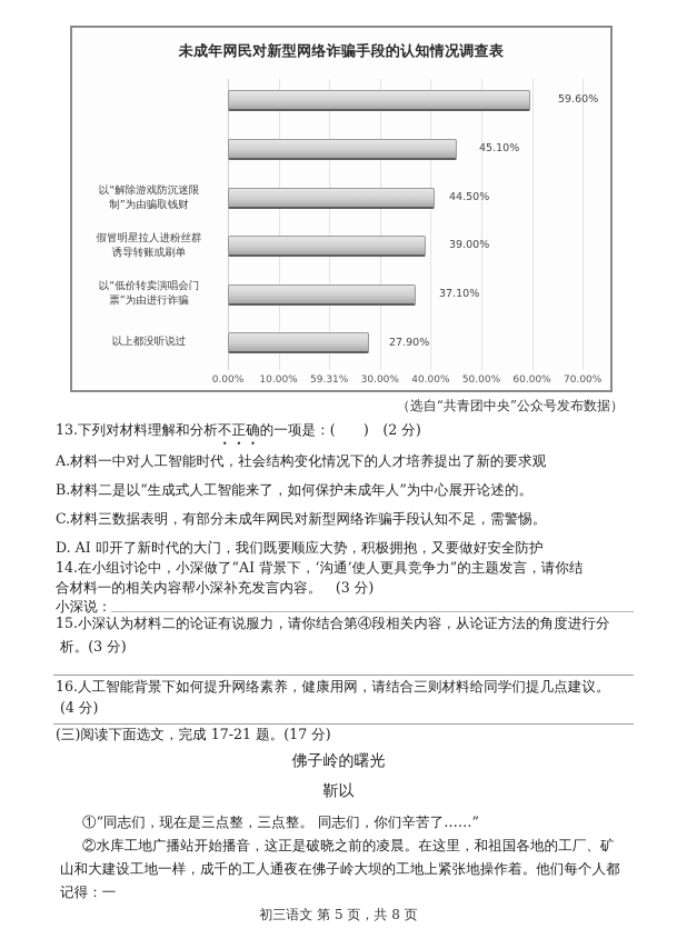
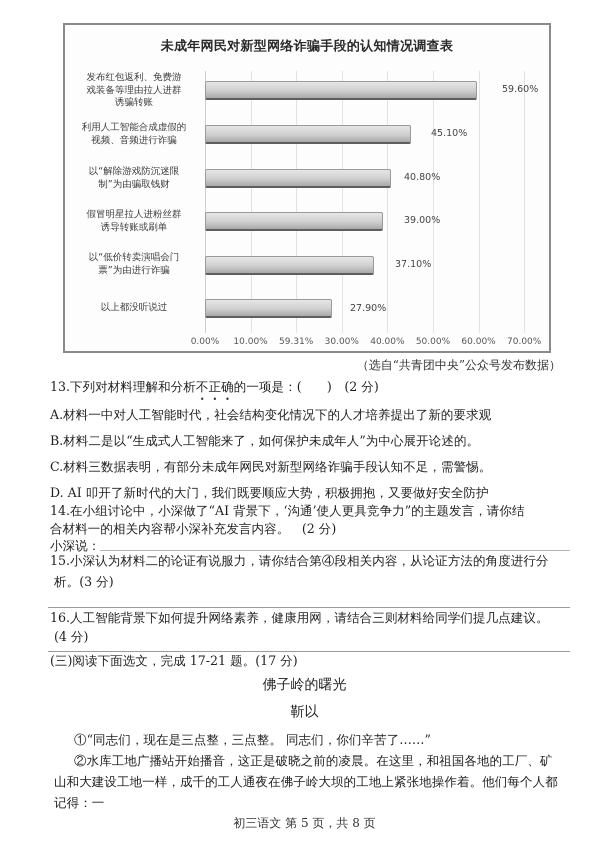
  未成年网民对新型网络诈骗手段的认知情况调查表
+ 发布红包返利、免费游
+ 戏装备等理由拉人进群
+ 诱骗转账
+ 利用人工智能合成虚假的
+ 视频、音频进行诈骗
  以“解除游戏防沉迷限
  制”为由骗取钱财
  假冒明星拉人进粉丝群
  诱导转账或刷单
  以“低价转卖演唱会门
  票”为由进行诈骗
  以上都没听说过
  59.60%
  45.10%
- 44.50%
+ 40.80%
  39.00%
  37.10%
  27.90%
  0.00%
  10.00%
  59.31%
  30.00%
  40.00%
  50.00%
  60.00%
  70.00%
  （选自“共青团中央”公众号发布数据）
  13.下列对材料理解和分析不正确的一项是：( ) (2 分)
  A.材料一中对人工智能时代，社会结构变化情况下的人才培养提出了新的要求观
  B.材料二是以“生成式人工智能来了，如何保护未成年人”为中心展开论述的。
  C.材料三数据表明，有部分未成年网民对新型网络诈骗手段认知不足，需警惕。
  D. AI 叩开了新时代的大门，我们既要顺应大势，积极拥抱，又要做好安全防护
  14.在小组讨论中，小深做了“AI 背景下，‘沟通’使人更具竞争力”的主题发言，请你结
- 合材料一的相关内容帮小深补充发言内容。 (3 分)
+ 合材料一的相关内容帮小深补充发言内容。 (2 分)
  小深说：
  15.小深认为材料二的论证有说服力，请你结合第④段相关内容，从论证方法的角度进行分
  析。(3 分)
  16.人工智能背景下如何提升网络素养，健康用网，请结合三则材料给同学们提几点建议。
  (4 分)
  (三)阅读下面选文，完成 17-21 题。(17 分)
  佛子岭的曙光
  靳以
  ①“同志们，现在是三点整，三点整。 同志们，你们辛苦了……”
  ②水库工地广播站开始播音，这正是破晓之前的凌晨。在这里，和祖国各地的工厂、矿
  山和大建设工地一样，成千的工人通夜在佛子岭大坝的工地上紧张地操作着。他们每个人都
  记得：一
  初三语文 第 5 页，共 8 页
